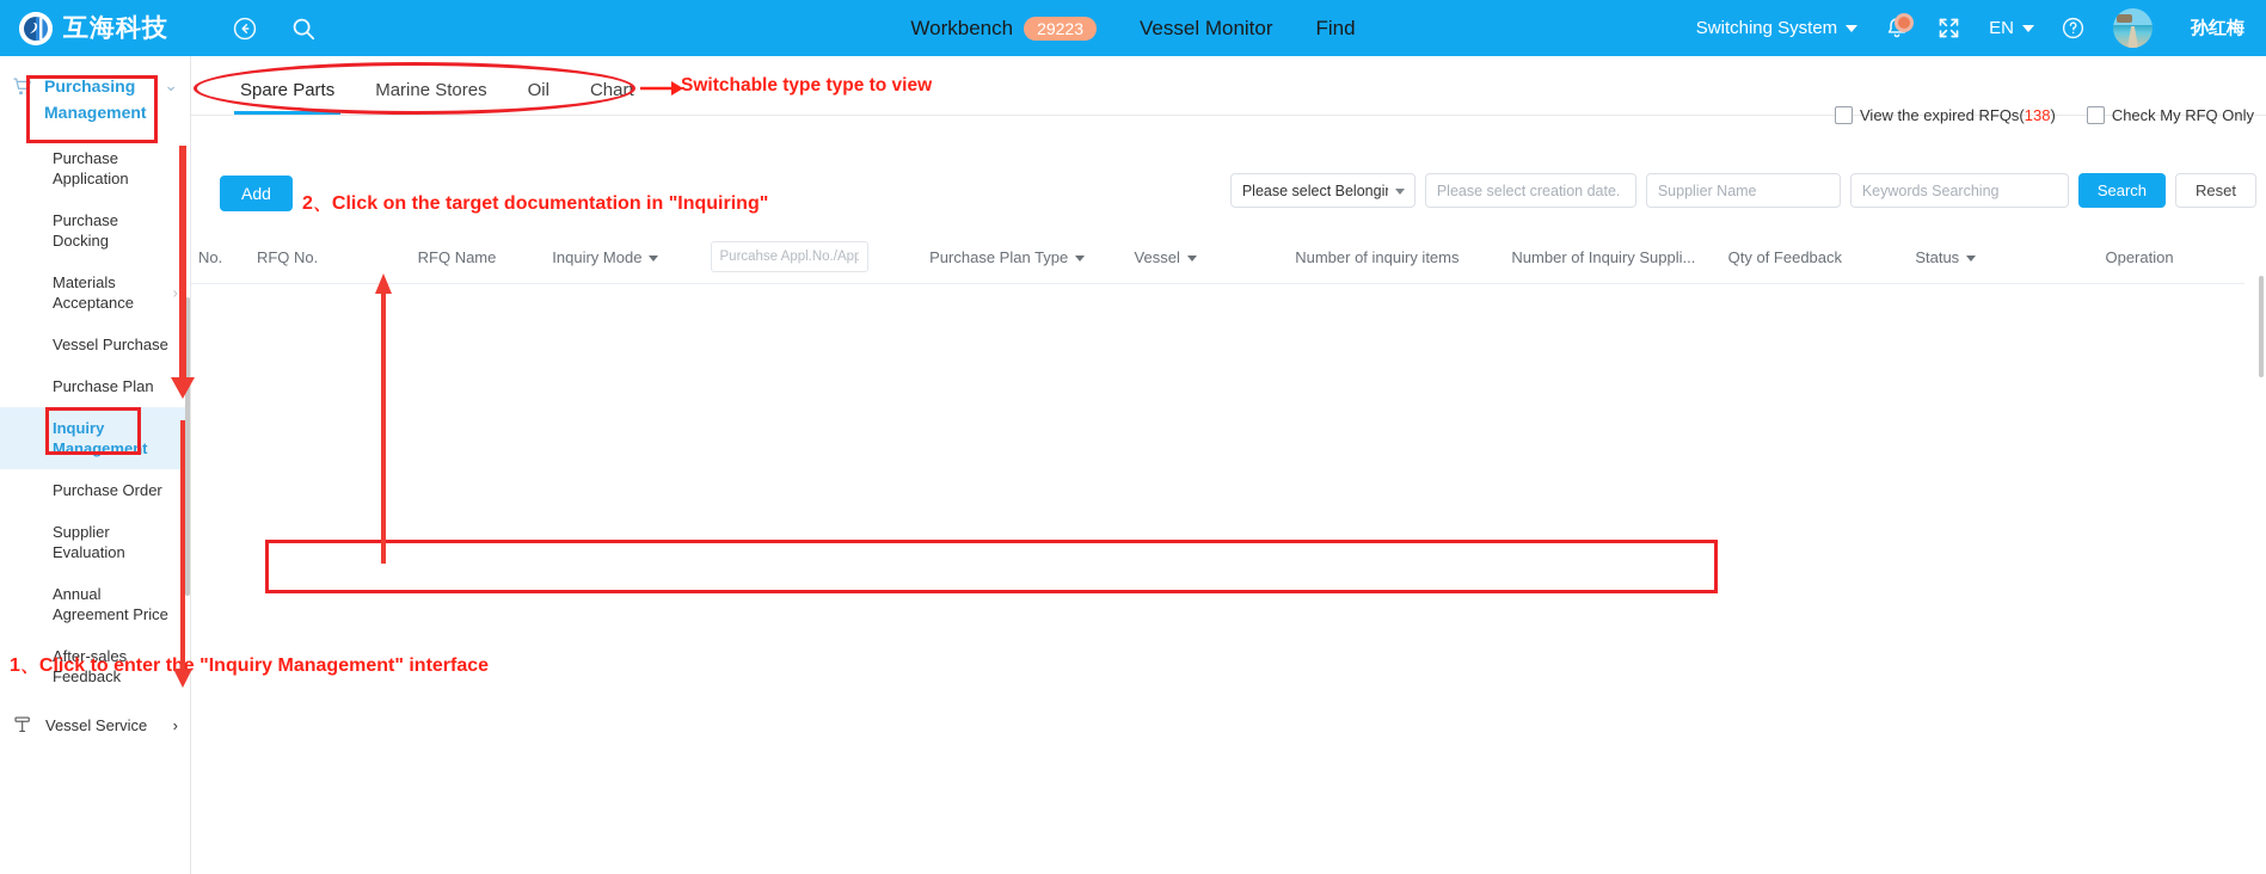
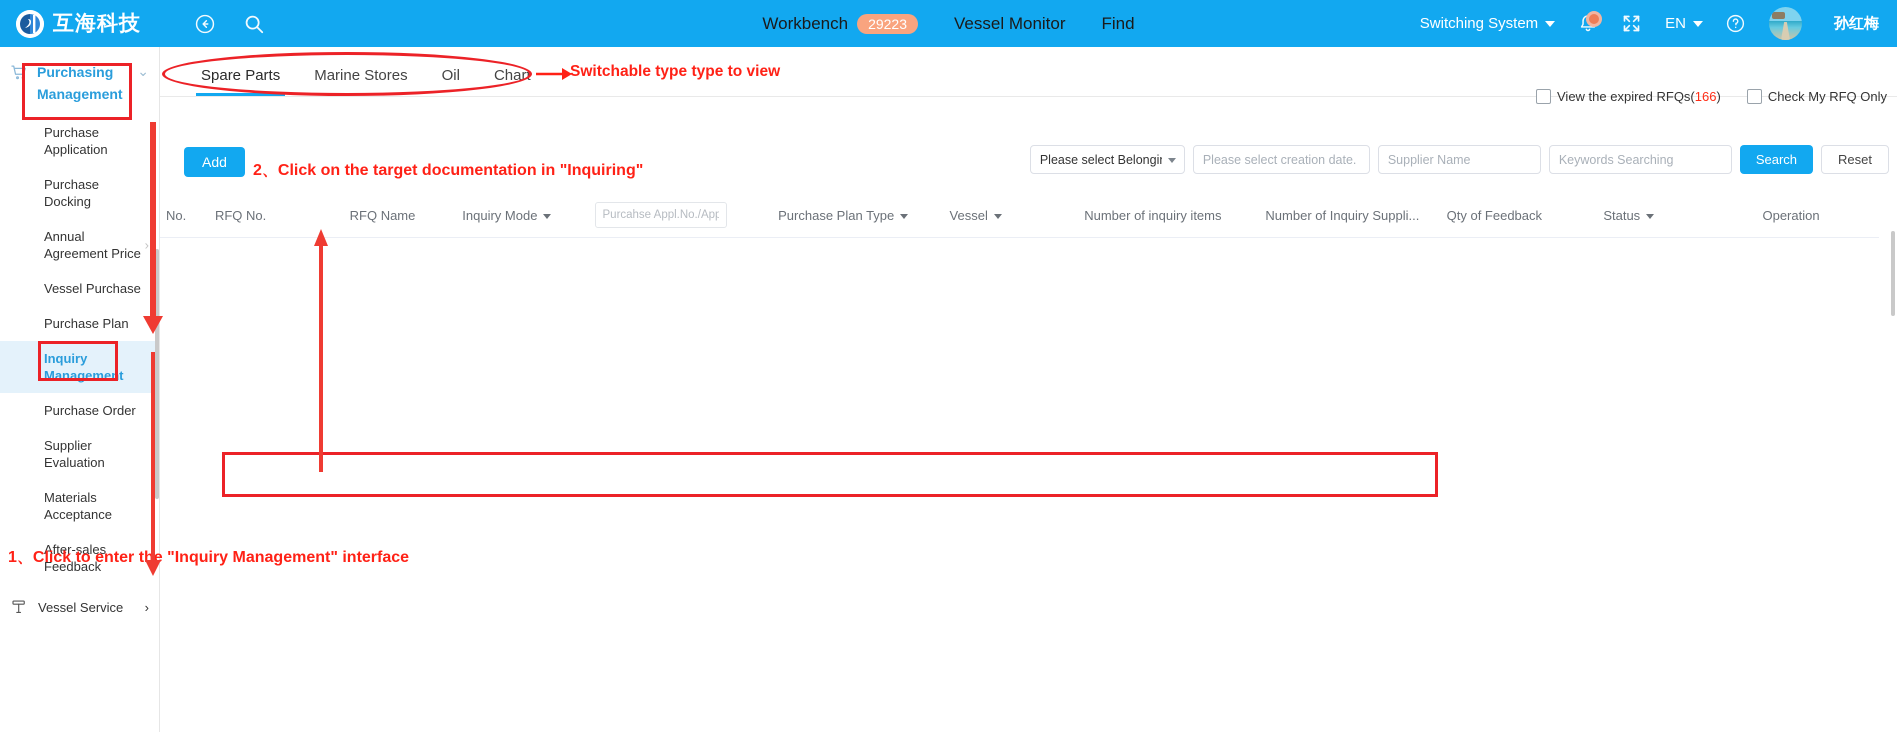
  互海科技
  Workbench
  29223
  Vessel Monitor
  Find
  Switching System
  EN
  孙红梅
  Purchasing
  Management
  ⌄
  Purchase Application
  Purchase Docking
- Materials Acceptance
+ Annual Agreement Price
  ›
  Vessel Purchase
  Purchase Plan
  Inquiry Management
  Purchase Order
  Supplier Evaluation
- Annual Agreement Price
+ Materials Acceptance
  After-sales Feedback
  Vessel Service
  ›
  Spare Parts
  Marine Stores
  Oil
  Chart
  View the expired RFQs(
- 138
+ 166
  )
  Check My RFQ Only
  Add
  Please select Belongi
  Please select creation date.
  Supplier Name
  Keywords Searching
  Search
  Reset
  No.	RFQ No.	RFQ Name	Inquiry Mode	Purcahse Appl.No./Ap	Purchase Plan Type	Vessel	Number of inquiry items	Number of Inquiry Suppli...	Qty of Feedback	Status	Operation
  Switchable type type to view
  2、Click on the target documentation in "Inquiring"
  1、Click to enter the "Inquiry Management" interface
